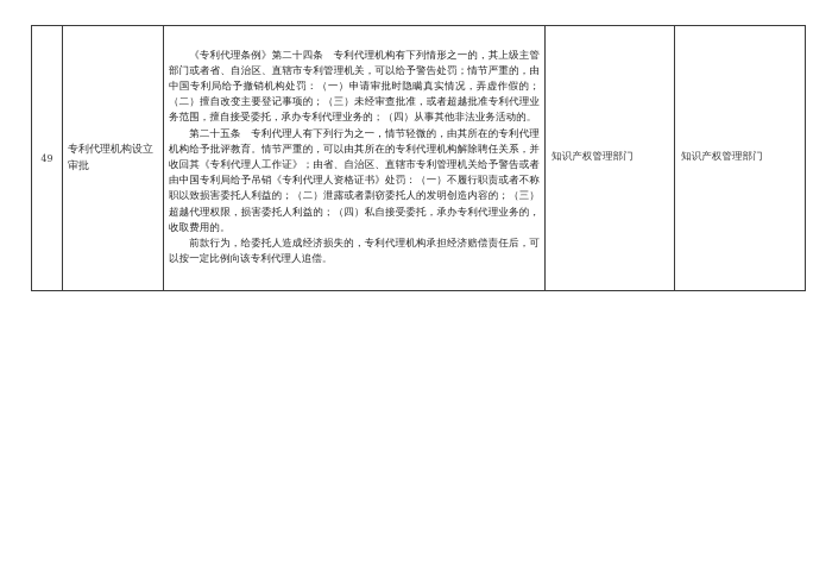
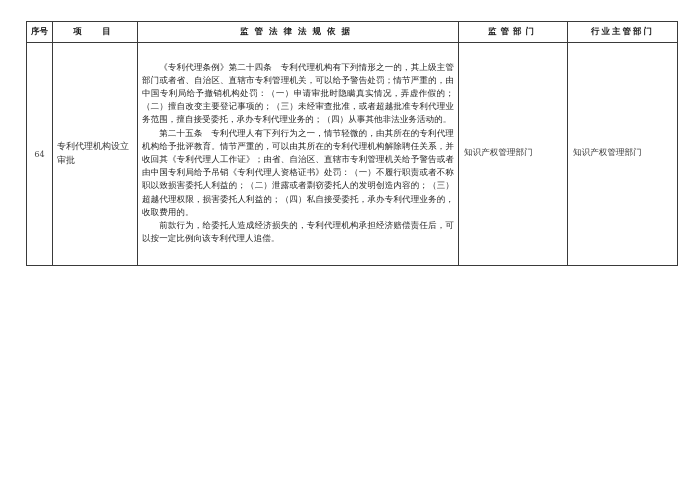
+ 序号	项 目	监管法律法规依据	监管部门	行业主管部门
- 49	专利代理机构设立审批	《专利代理条例》第二十四条 专利代理机构有下列情形之一的，其上级主管部门或者省、自治区、直辖市专利管理机关，可以给予警告处罚；情节严重的，由中国专利局给予撤销机构处罚：（一）申请审批时隐瞒真实情况，弄虚作假的；（二）擅自改变主要登记事项的；（三）未经审查批准，或者超越批准专利代理业务范围，擅自接受委托，承办专利代理业务的；（四）从事其他非法业务活动的。 第二十五条 专利代理人有下列行为之一，情节轻微的，由其所在的专利代理机构给予批评教育。情节严重的，可以由其所在的专利代理机构解除聘任关系，并收回其《专利代理人工作证》；由省、自治区、直辖市专利管理机关给予警告或者由中国专利局给予吊销《专利代理人资格证书》处罚：（一）不履行职责或者不称职以致损害委托人利益的；（二）泄露或者剽窃委托人的发明创造内容的；（三）超越代理权限，损害委托人利益的；（四）私自接受委托，承办专利代理业务的，收取费用的。 前款行为，给委托人造成经济损失的，专利代理机构承担经济赔偿责任后，可以按一定比例向该专利代理人追偿。	知识产权管理部门	知识产权管理部门
+ 64	专利代理机构设立审批	《专利代理条例》第二十四条 专利代理机构有下列情形之一的，其上级主管部门或者省、自治区、直辖市专利管理机关，可以给予警告处罚；情节严重的，由中国专利局给予撤销机构处罚：（一）申请审批时隐瞒真实情况，弄虚作假的；（二）擅自改变主要登记事项的；（三）未经审查批准，或者超越批准专利代理业务范围，擅自接受委托，承办专利代理业务的；（四）从事其他非法业务活动的。 第二十五条 专利代理人有下列行为之一，情节轻微的，由其所在的专利代理机构给予批评教育。情节严重的，可以由其所在的专利代理机构解除聘任关系，并收回其《专利代理人工作证》；由省、自治区、直辖市专利管理机关给予警告或者由中国专利局给予吊销《专利代理人资格证书》处罚：（一）不履行职责或者不称职以致损害委托人利益的；（二）泄露或者剽窃委托人的发明创造内容的；（三）超越代理权限，损害委托人利益的；（四）私自接受委托，承办专利代理业务的，收取费用的。 前款行为，给委托人造成经济损失的，专利代理机构承担经济赔偿责任后，可以按一定比例向该专利代理人追偿。	知识产权管理部门	知识产权管理部门
